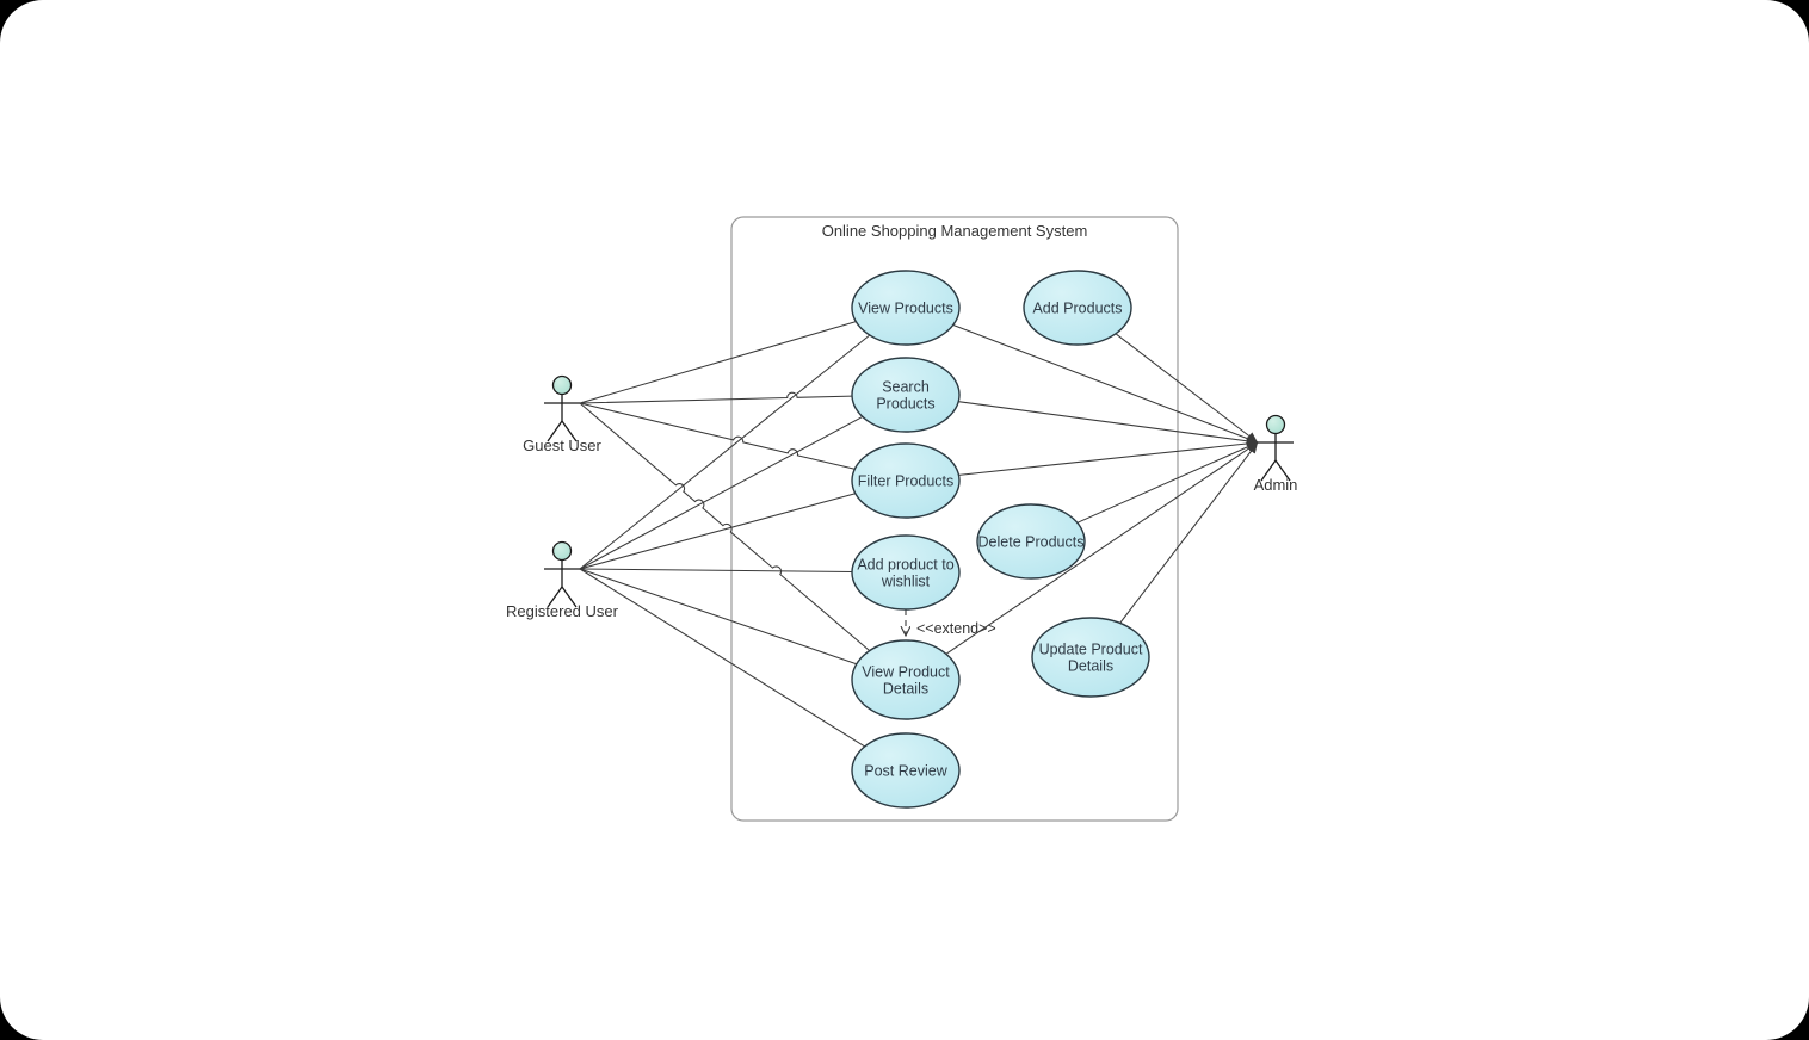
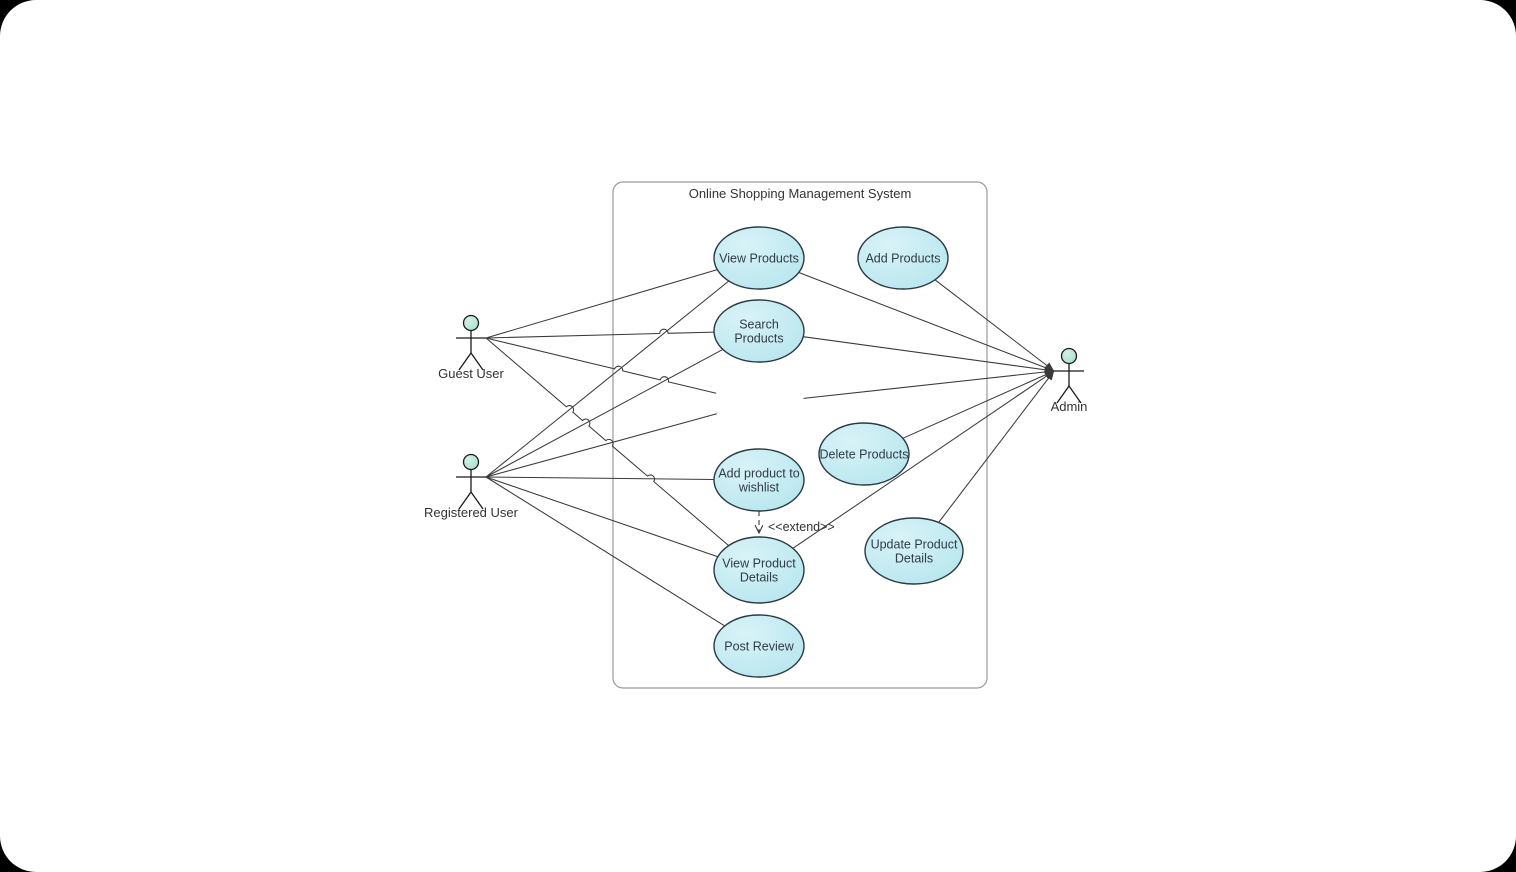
  Online Shopping Management System
  <<extend>>
  View Products
  Add Products
  Search
  Products
- Filter Products
  Delete Products
  Add product to
  wishlist
  Update Product
  Details
  View Product
  Details
  Post Review
  Guest User
  Registered User
  Admin
